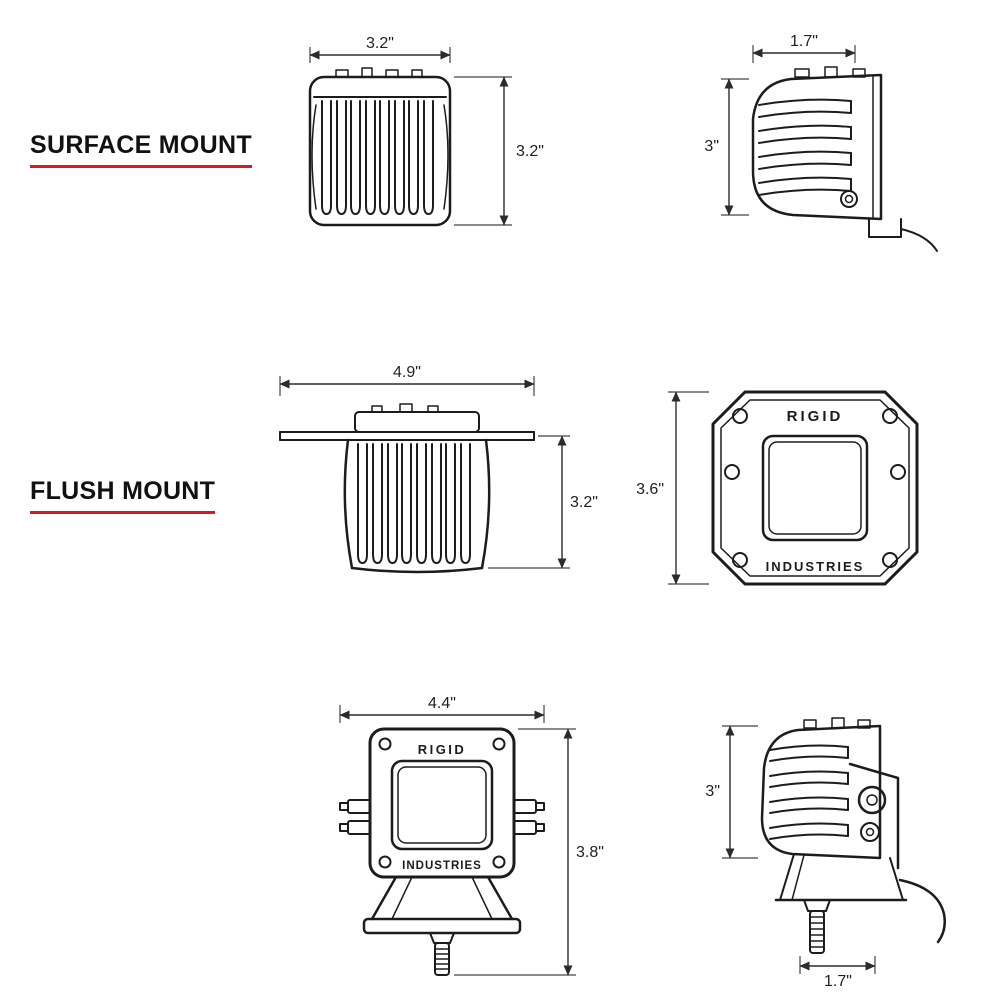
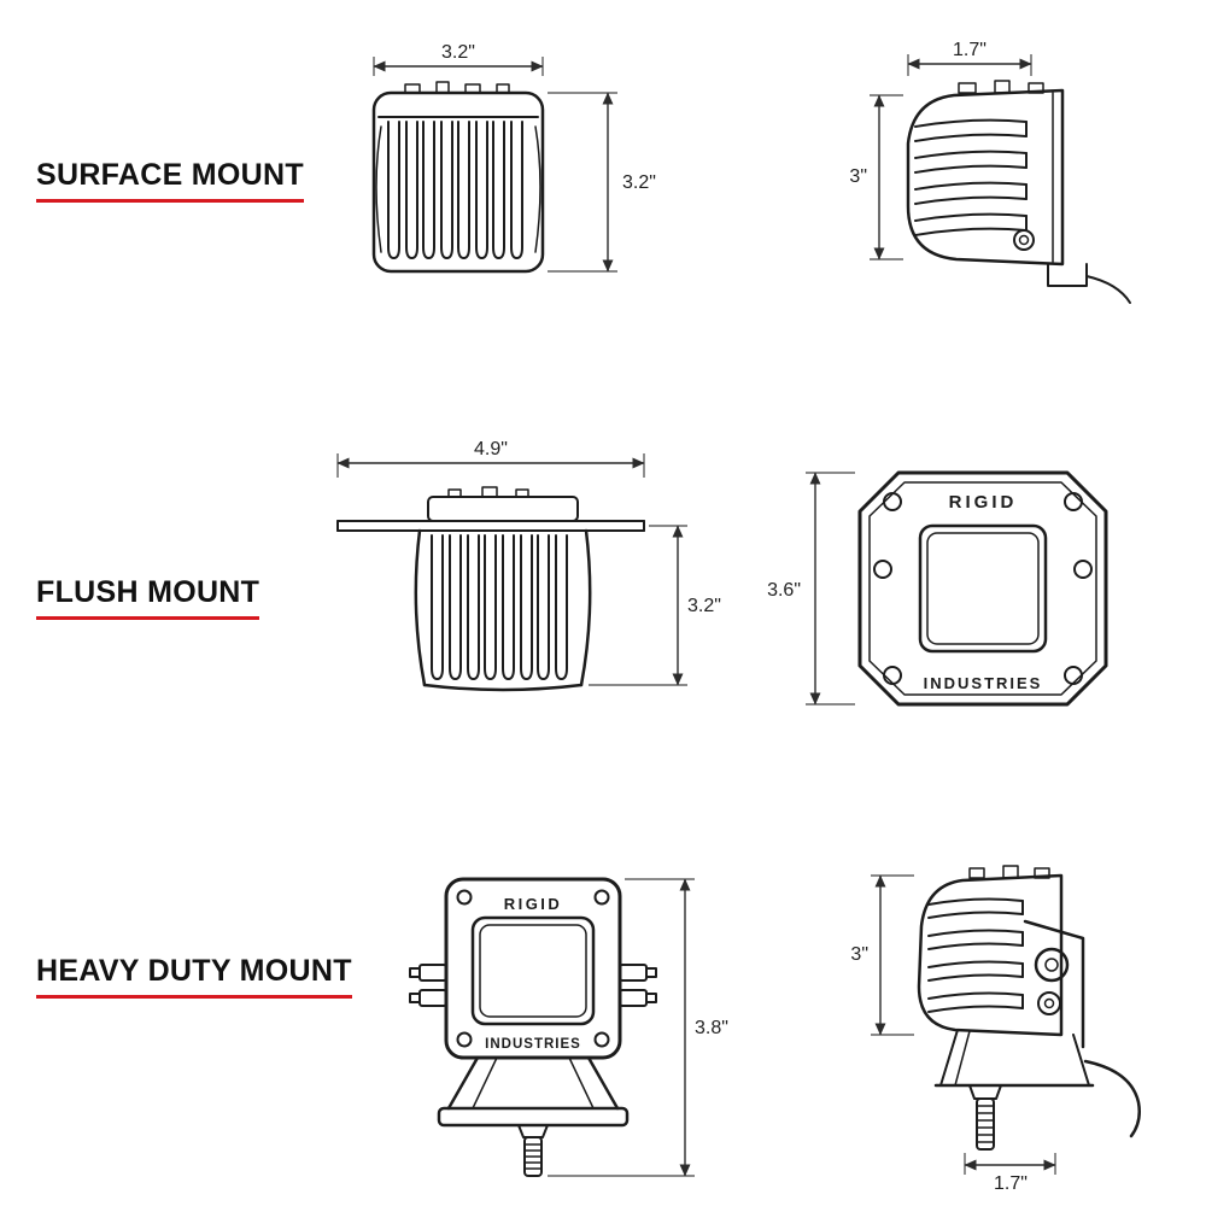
  SURFACE MOUNT
  3.2"
  3.2"
  1.7"
  3"
  FLUSH MOUNT
  4.9"
  3.2"
  RIGID
  INDUSTRIES
  3.6"
+ HEAVY DUTY MOUNT
  RIGID
  INDUSTRIES
- 4.4"
  3.8"
  3"
  1.7"
